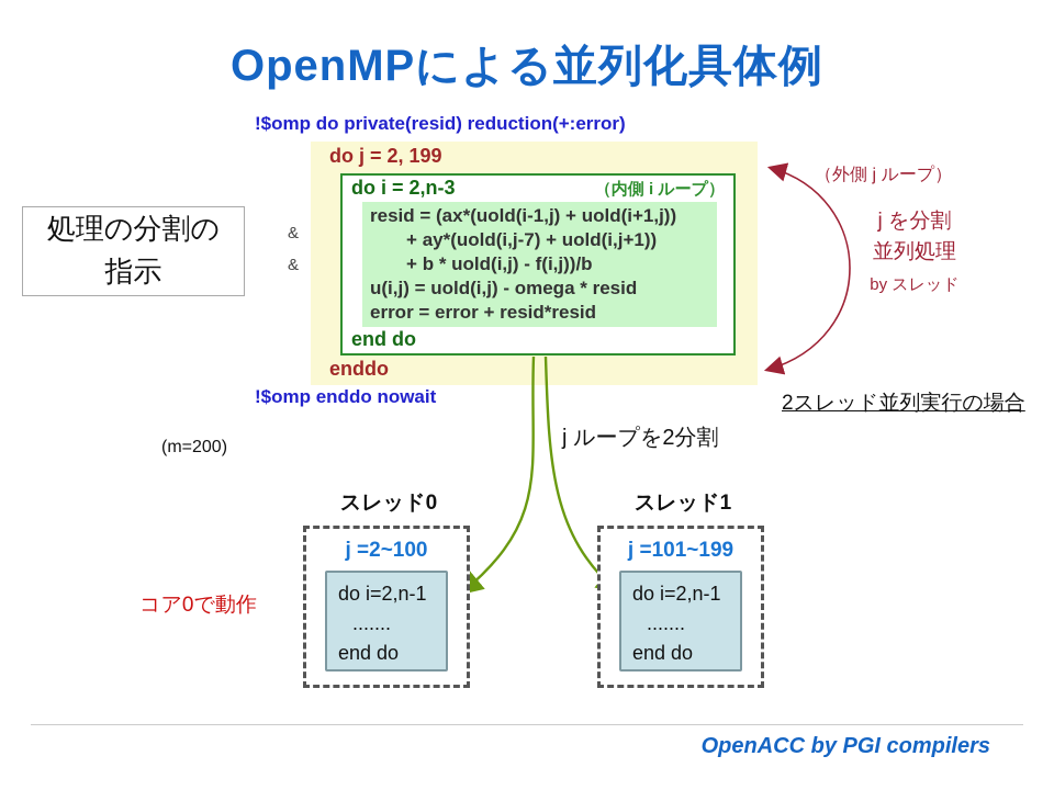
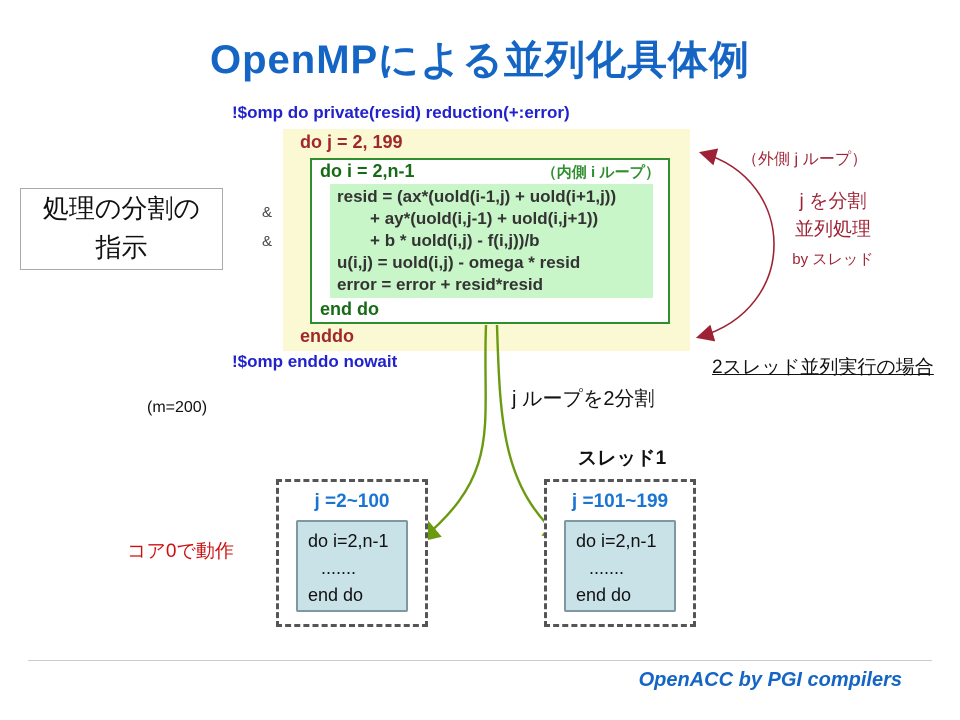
  OpenMPによる並列化具体例
  !$omp do private(resid) reduction(+:error)
  処理の分割の
  指示
  &
  &
  do j = 2, 199
- do i = 2,n-3
+ do i = 2,n-1
  （内側 i ループ）
  resid = (ax*(uold(i-1,j) + uold(i+1,j))
- + ay*(uold(i,j-7) + uold(i,j+1))
+ + ay*(uold(i,j-1) + uold(i,j+1))
  + b * uold(i,j) - f(i,j))/b
  u(i,j) = uold(i,j) - omega * resid
  error = error + resid*resid
  end do
  enddo
  !$omp enddo nowait
  （外側 j ループ）
  j を分割
  並列処理
  by スレッド
  2スレッド並列実行の場合
  (m=200)
  j ループを2分割
- スレッド0
  j =2~100
  do i=2,n-1
  .......
  end do
  コア0で動作
  スレッド1
  j =101~199
  do i=2,n-1
  .......
  end do
  OpenACC by PGI compilers
